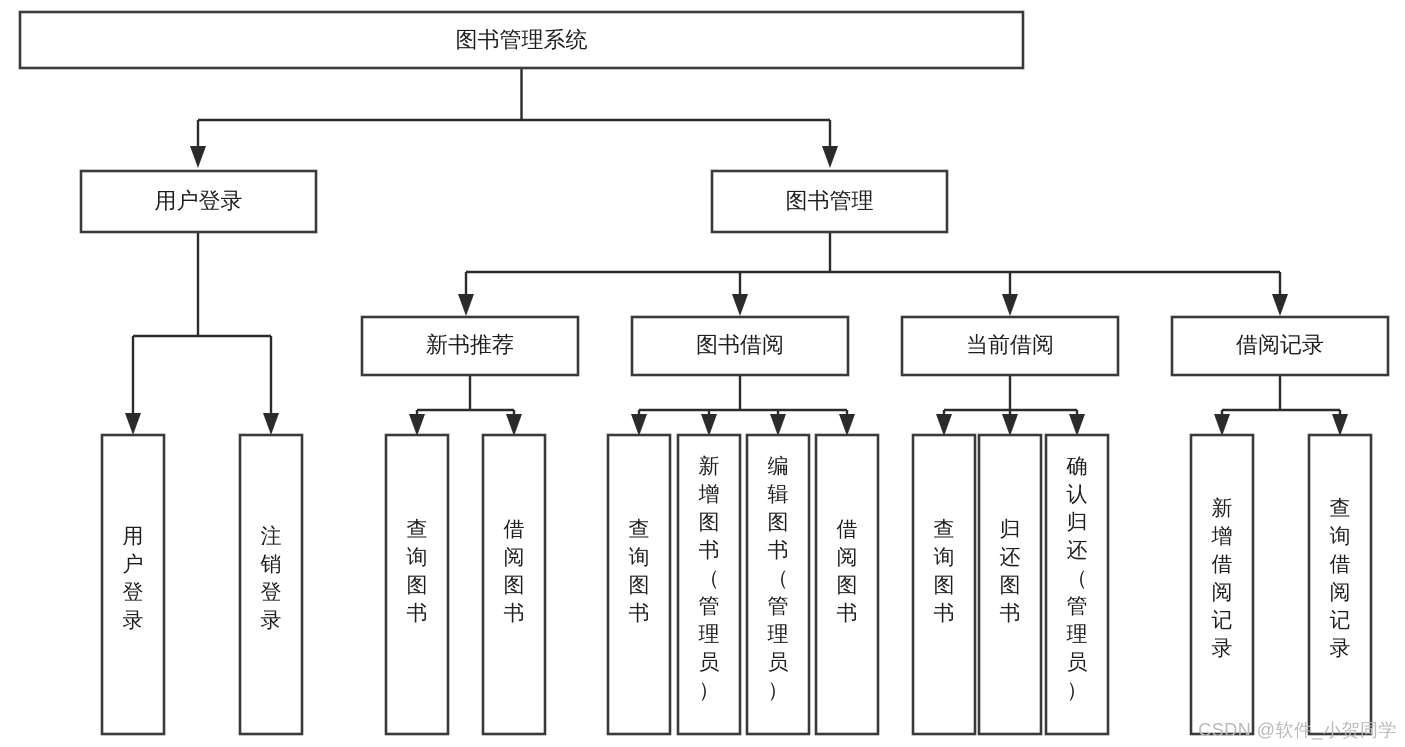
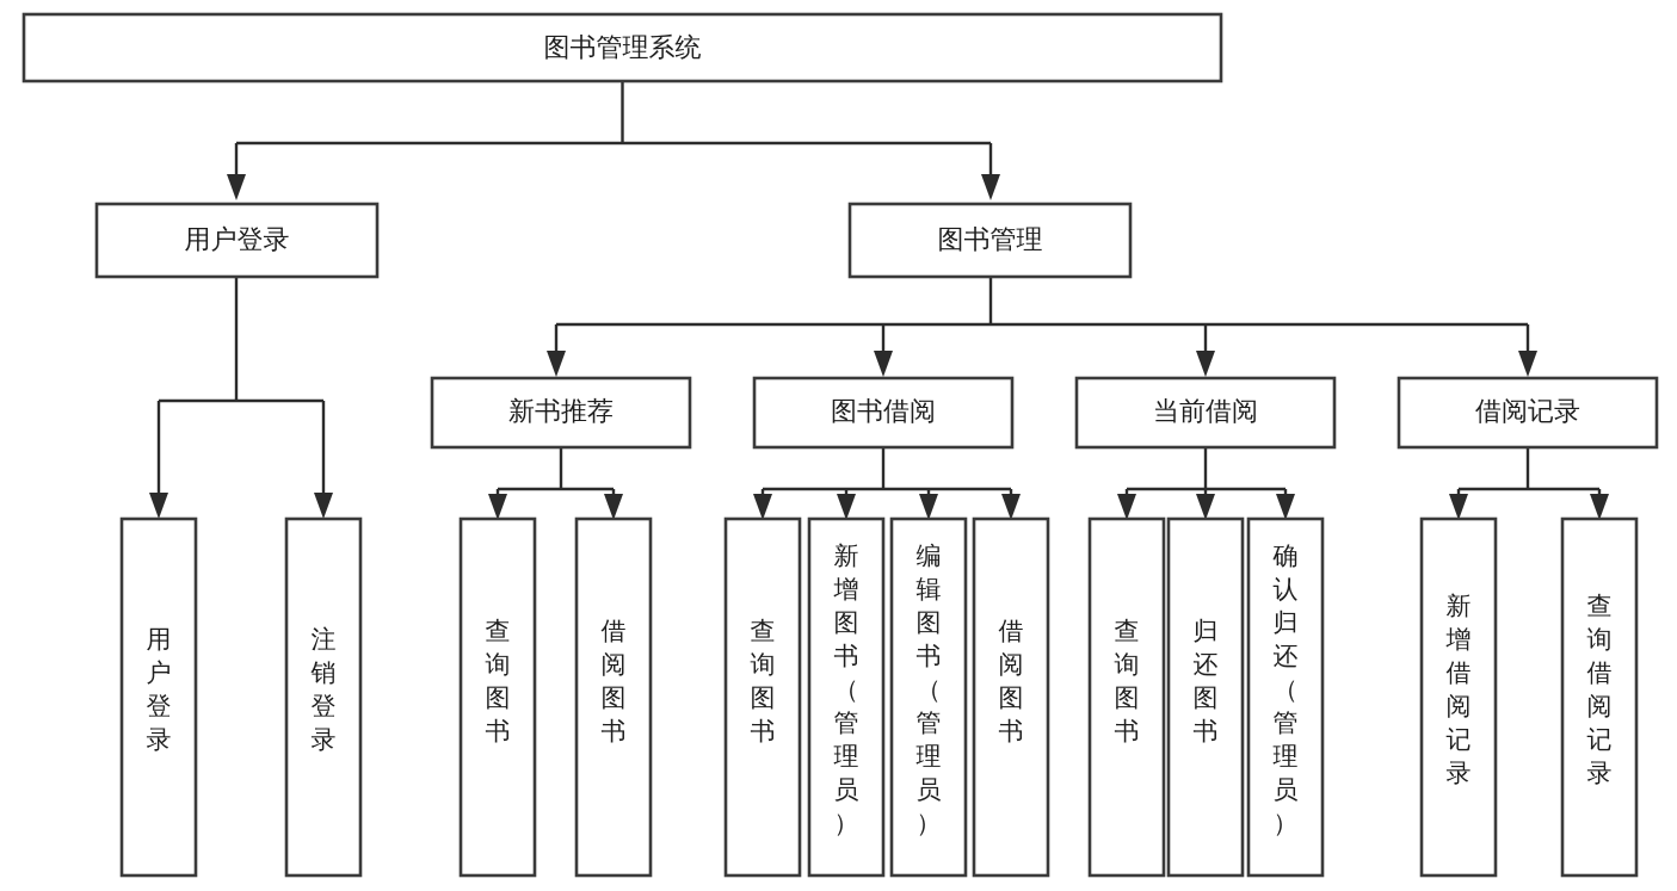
  图书管理系统
  用户登录
  图书管理
  新书推荐
  图书借阅
  当前借阅
  借阅记录
  用户登录
  注销登录
  查询图书
  借阅图书
  查询图书
  新增图书（管理员）
  编辑图书（管理员）
  借阅图书
  查询图书
  归还图书
  确认归还（管理员）
  新增借阅记录
  查询借阅记录
- CSDN @软件_小贺同学
